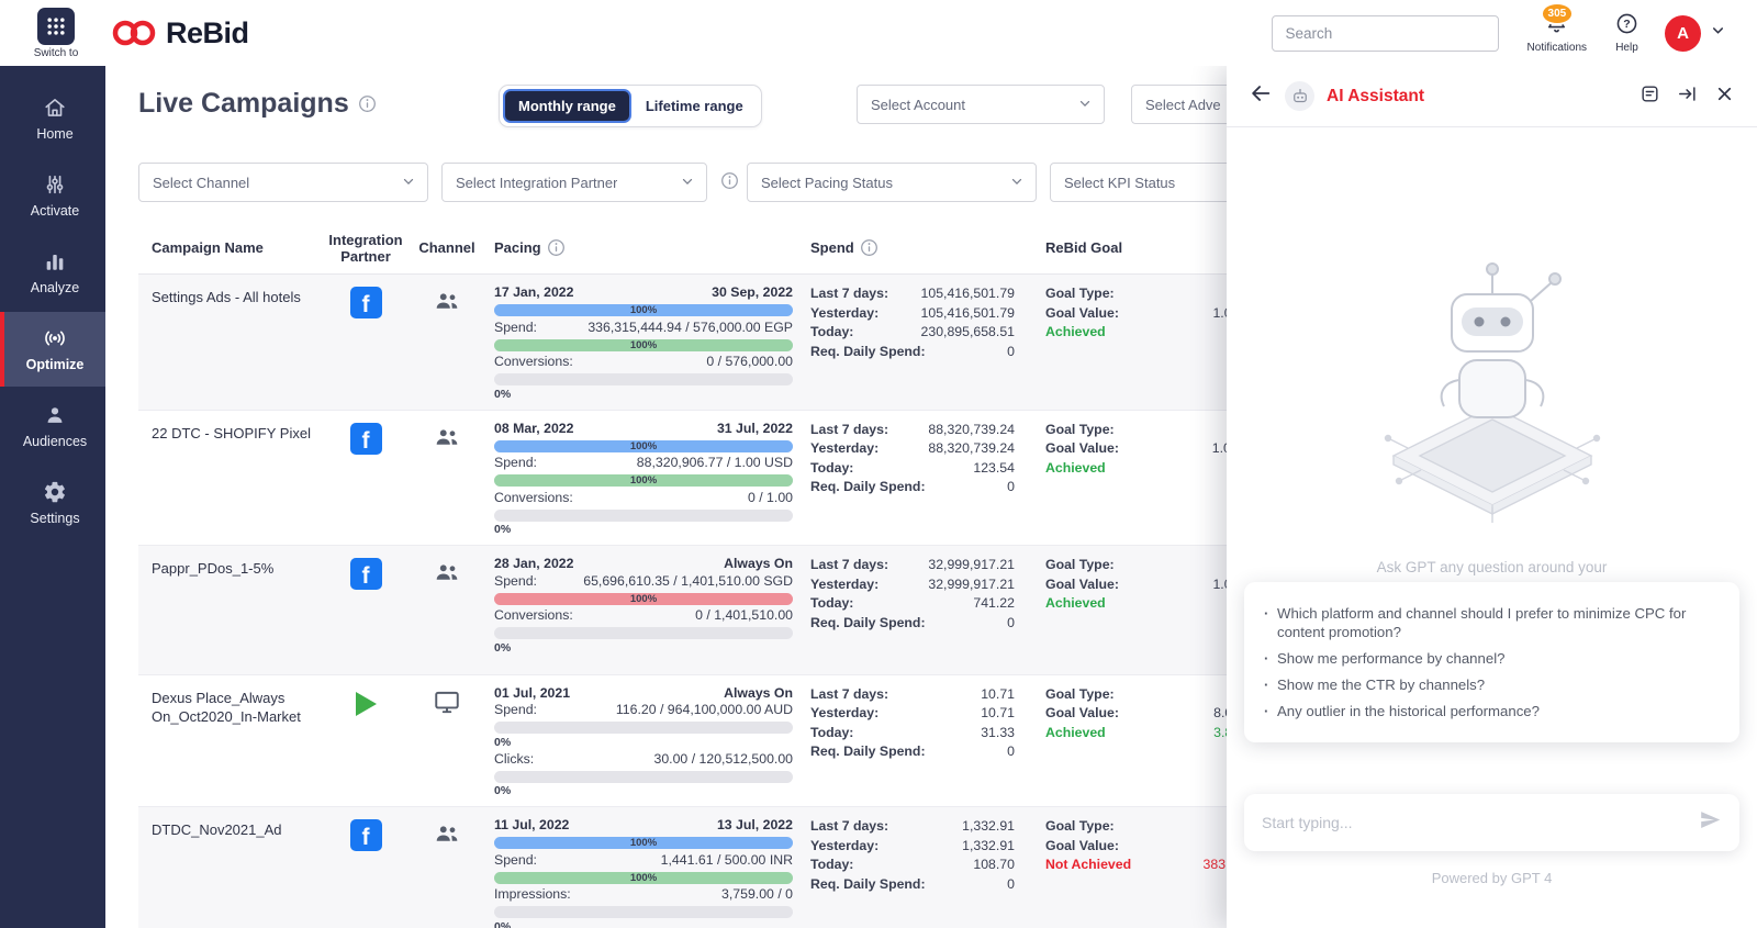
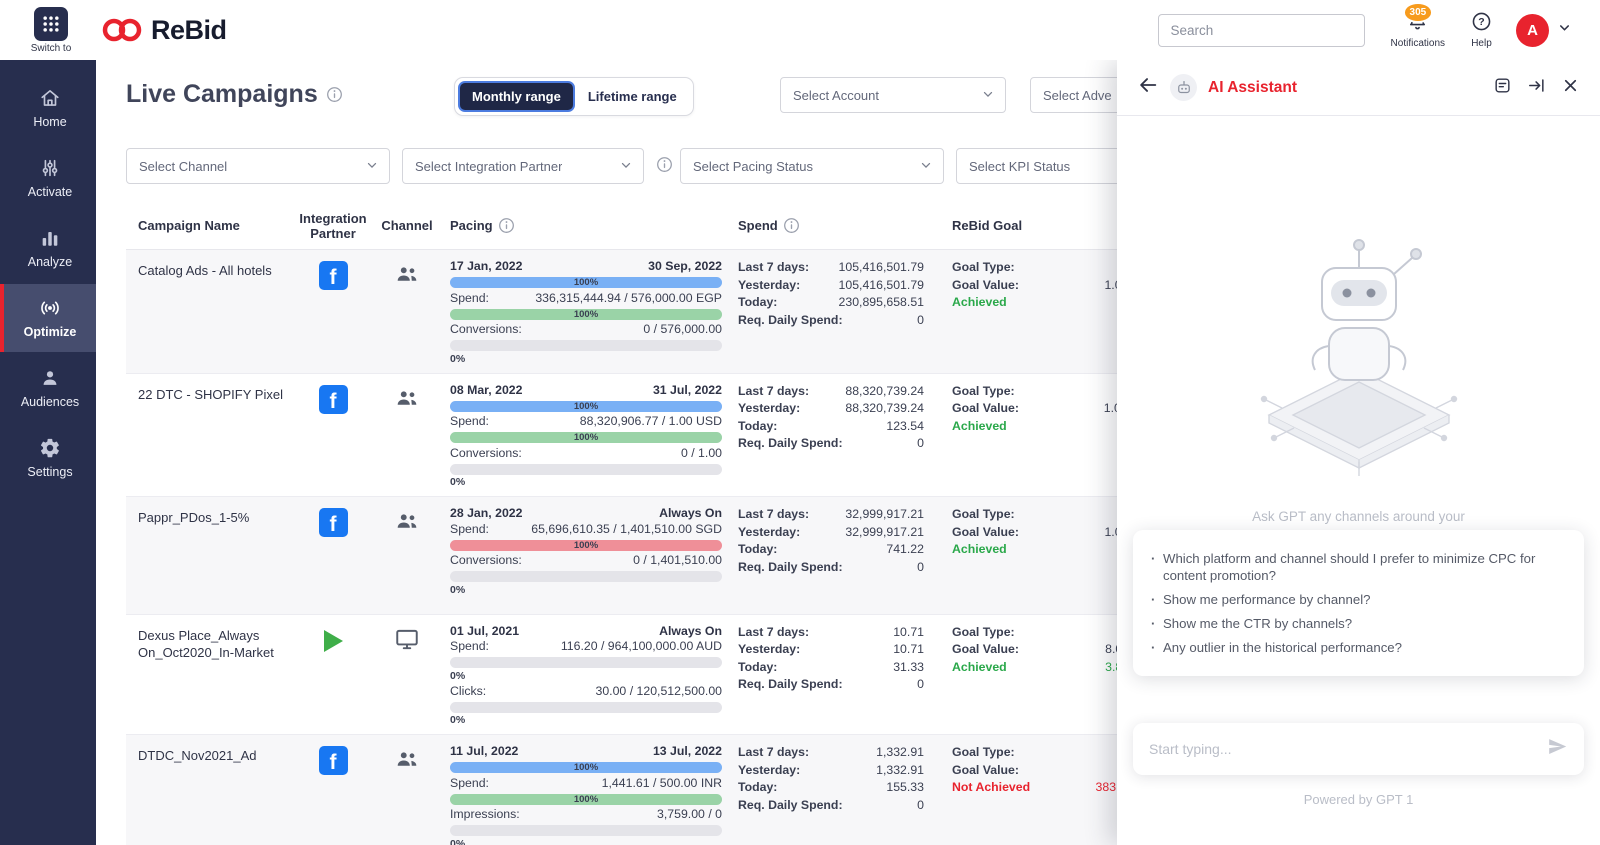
  Switch to
  ReBid
  Search
  305
  Notifications
  ?
  Help
  A
  Home
  Activate
  Analyze
  Optimize
  Audiences
  Settings
  Live Campaigns
  Monthly range
  Lifetime range
  Select Account
  Select Adve
  Select Channel
  Select Integration Partner
  Select Pacing Status
  Select KPI Status
  Campaign Name
  Integration Partner
  Channel
  Pacing
  Spend
  ReBid Goal
- Settings Ads - All hotels
+ Catalog Ads - All hotels
  f
  17 Jan, 2022
  30 Sep, 2022
  100%
  Spend:
  336,315,444.94 / 576,000.00 EGP
  100%
  Conversions:
  0 / 576,000.00
  0%
  Last 7 days:
  105,416,501.79
  Yesterday:
  105,416,501.79
  Today:
  230,895,658.51
  Req. Daily Spend:
  0
  Goal Type:
  Goal Value:
  Achieved
  22 DTC - SHOPIFY Pixel
  f
  08 Mar, 2022
  31 Jul, 2022
  100%
  Spend:
  88,320,906.77 / 1.00 USD
  100%
  Conversions:
  0 / 1.00
  0%
  Last 7 days:
  88,320,739.24
  Yesterday:
  88,320,739.24
  Today:
  123.54
  Req. Daily Spend:
  0
  Goal Type:
  Goal Value:
  Achieved
  Pappr_PDos_1-5%
  f
  28 Jan, 2022
  Always On
  Spend:
  65,696,610.35 / 1,401,510.00 SGD
  100%
  Conversions:
  0 / 1,401,510.00
  0%
  Last 7 days:
  32,999,917.21
  Yesterday:
  32,999,917.21
  Today:
  741.22
  Req. Daily Spend:
  0
  Goal Type:
  Goal Value:
  Achieved
  Dexus Place_Always On_Oct2020_In-Market
  01 Jul, 2021
  Always On
  Spend:
  116.20 / 964,100,000.00 AUD
  0%
  Clicks:
  30.00 / 120,512,500.00
  0%
  Last 7 days:
  10.71
  Yesterday:
  10.71
  Today:
  31.33
  Req. Daily Spend:
  0
  Goal Type:
  Goal Value:
  Achieved
  DTDC_Nov2021_Ad
  f
  11 Jul, 2022
  13 Jul, 2022
  100%
  Spend:
  1,441.61 / 500.00 INR
  100%
  Impressions:
  3,759.00 / 0
  0%
  Last 7 days:
  1,332.91
  Yesterday:
  1,332.91
  Today:
- 108.70
+ 155.33
  Req. Daily Spend:
  0
  Goal Type:
  Goal Value:
  Not Achieved
  AI Assistant
- Ask GPT any question around your
+ Ask GPT any channels around your
  Which platform and channel should I prefer to minimize CPC for content promotion?
  Show me performance by channel?
  Show me the CTR by channels?
  Any outlier in the historical performance?
  Start typing...
- Powered by GPT 4
+ Powered by GPT 1
